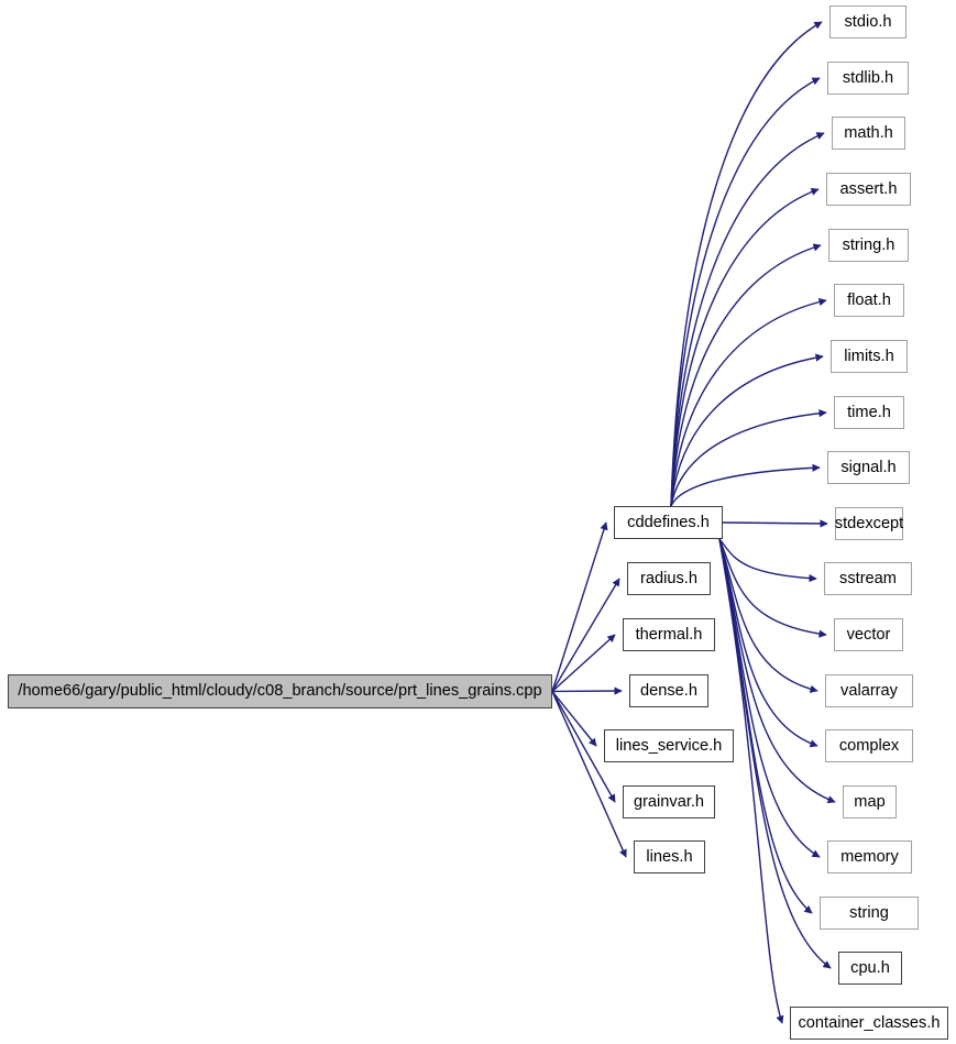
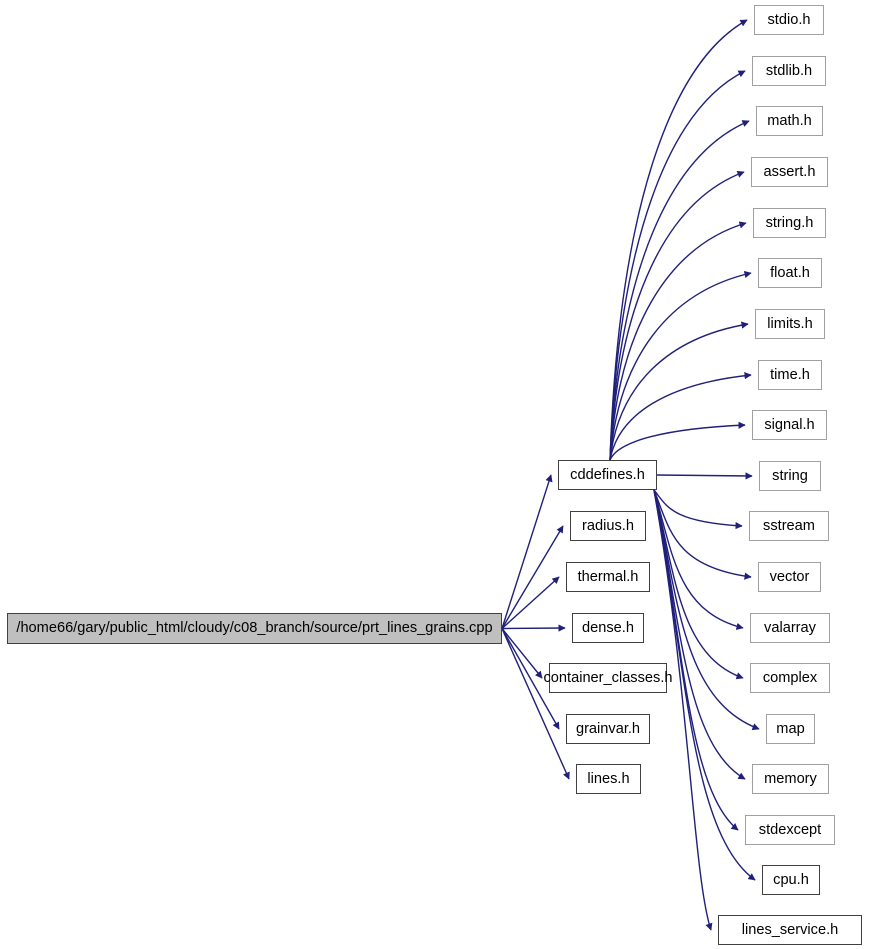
  /home66/gary/public_html/cloudy/c08_branch/source/prt_lines_grains.cpp
  cddefines.h
  radius.h
  thermal.h
  dense.h
- lines_service.h
+ container_classes.h
  grainvar.h
  lines.h
  stdio.h
  stdlib.h
  math.h
  assert.h
  string.h
  float.h
  limits.h
  time.h
  signal.h
- stdexcept
+ string
  sstream
  vector
  valarray
  complex
  map
  memory
- string
+ stdexcept
  cpu.h
- container_classes.h
+ lines_service.h
